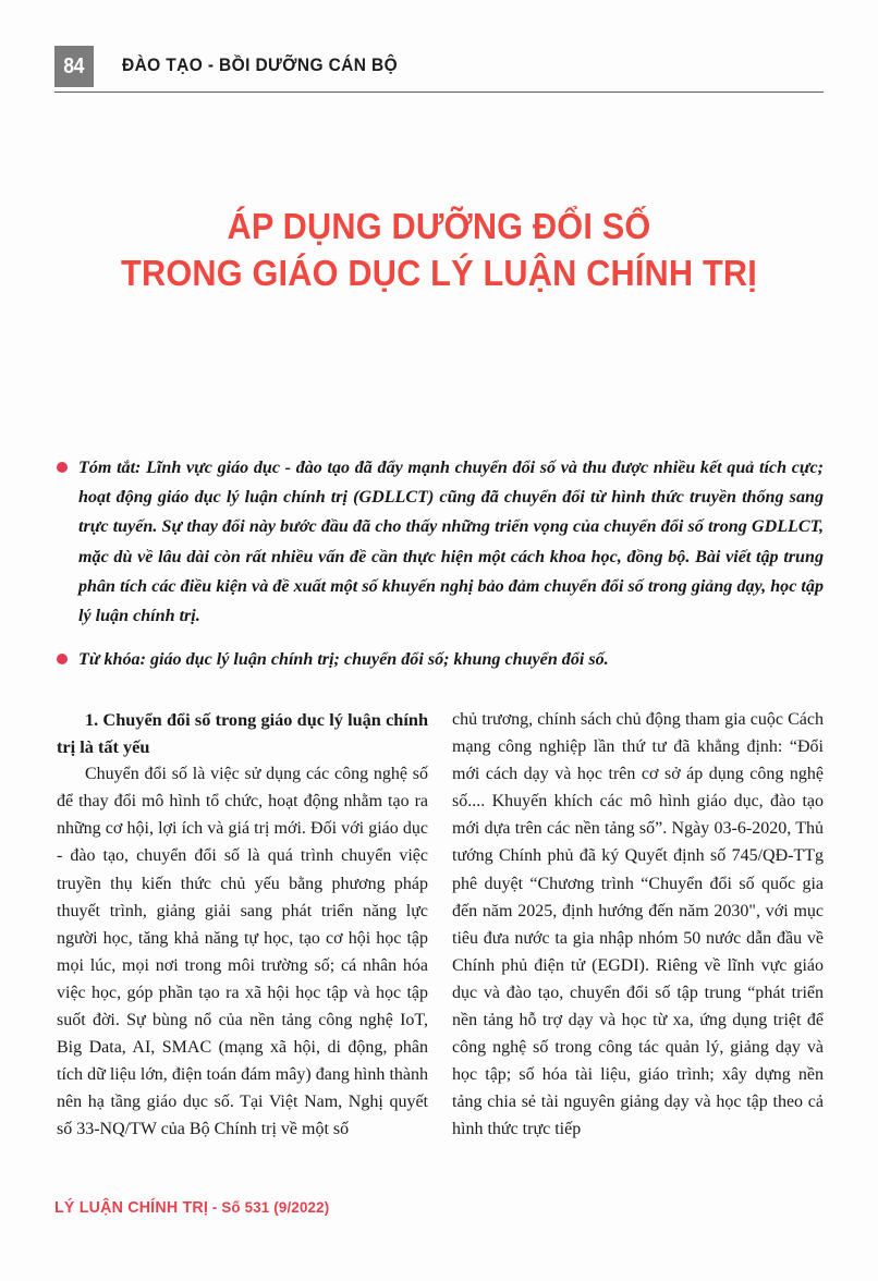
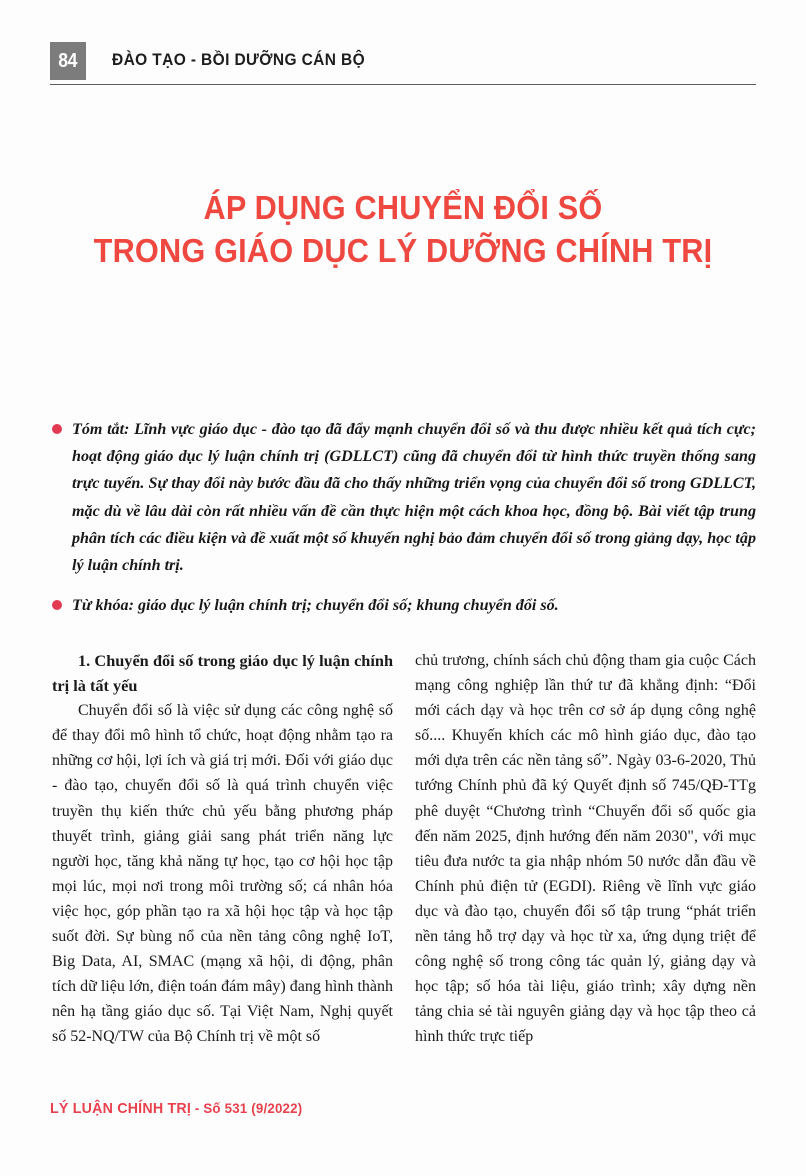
  84
  ĐÀO TẠO - BỒI DƯỠNG CÁN BỘ
- ÁP DỤNG DƯỠNG ĐỔI SỐ
+ ÁP DỤNG CHUYỂN ĐỔI SỐ
- TRONG GIÁO DỤC LÝ LUẬN CHÍNH TRỊ
+ TRONG GIÁO DỤC LÝ DƯỠNG CHÍNH TRỊ
  Tóm tắt: Lĩnh vực giáo dục - đào tạo đã đẩy mạnh chuyển đổi số và thu được nhiều kết quả tích cực; hoạt động giáo dục lý luận chính trị (GDLLCT) cũng đã chuyển đổi từ hình thức truyền thống sang trực tuyến. Sự thay đổi này bước đầu đã cho thấy những triển vọng của chuyển đổi số trong GDLLCT, mặc dù về lâu dài còn rất nhiều vấn đề cần thực hiện một cách khoa học, đồng bộ. Bài viết tập trung phân tích các điều kiện và đề xuất một số khuyến nghị bảo đảm chuyển đổi số trong giảng dạy, học tập lý luận chính trị.
  Từ khóa: giáo dục lý luận chính trị; chuyển đổi số; khung chuyển đổi số.
  1. Chuyển đổi số trong giáo dục lý luận chính trị là tất yếu
- Chuyển đổi số là việc sử dụng các công nghệ số để thay đổi mô hình tổ chức, hoạt động nhằm tạo ra những cơ hội, lợi ích và giá trị mới. Đối với giáo dục - đào tạo, chuyển đổi số là quá trình chuyển việc truyền thụ kiến thức chủ yếu bằng phương pháp thuyết trình, giảng giải sang phát triển năng lực người học, tăng khả năng tự học, tạo cơ hội học tập mọi lúc, mọi nơi trong môi trường số; cá nhân hóa việc học, góp phần tạo ra xã hội học tập và học tập suốt đời. Sự bùng nổ của nền tảng công nghệ IoT, Big Data, AI, SMAC (mạng xã hội, di động, phân tích dữ liệu lớn, điện toán đám mây) đang hình thành nên hạ tầng giáo dục số. Tại Việt Nam, Nghị quyết số 33-NQ/TW của Bộ Chính trị về một số
+ Chuyển đổi số là việc sử dụng các công nghệ số để thay đổi mô hình tổ chức, hoạt động nhằm tạo ra những cơ hội, lợi ích và giá trị mới. Đối với giáo dục - đào tạo, chuyển đổi số là quá trình chuyển việc truyền thụ kiến thức chủ yếu bằng phương pháp thuyết trình, giảng giải sang phát triển năng lực người học, tăng khả năng tự học, tạo cơ hội học tập mọi lúc, mọi nơi trong môi trường số; cá nhân hóa việc học, góp phần tạo ra xã hội học tập và học tập suốt đời. Sự bùng nổ của nền tảng công nghệ IoT, Big Data, AI, SMAC (mạng xã hội, di động, phân tích dữ liệu lớn, điện toán đám mây) đang hình thành nên hạ tầng giáo dục số. Tại Việt Nam, Nghị quyết số 52-NQ/TW của Bộ Chính trị về một số
  chủ trương, chính sách chủ động tham gia cuộc Cách mạng công nghiệp lần thứ tư đã khẳng định: “Đổi mới cách dạy và học trên cơ sở áp dụng công nghệ số.... Khuyến khích các mô hình giáo dục, đào tạo mới dựa trên các nền tảng số”. Ngày 03-6-2020, Thủ tướng Chính phủ đã ký Quyết định số 745/QĐ-TTg phê duyệt “Chương trình “Chuyển đổi số quốc gia đến năm 2025, định hướng đến năm 2030", với mục tiêu đưa nước ta gia nhập nhóm 50 nước dẫn đầu về Chính phủ điện tử (EGDI). Riêng về lĩnh vực giáo dục và đào tạo, chuyển đổi số tập trung “phát triển nền tảng hỗ trợ dạy và học từ xa, ứng dụng triệt để công nghệ số trong công tác quản lý, giảng dạy và học tập; số hóa tài liệu, giáo trình; xây dựng nền tảng chia sẻ tài nguyên giảng dạy và học tập theo cả hình thức trực tiếp
  LÝ LUẬN CHÍNH TRỊ - Số 531 (9/2022)
